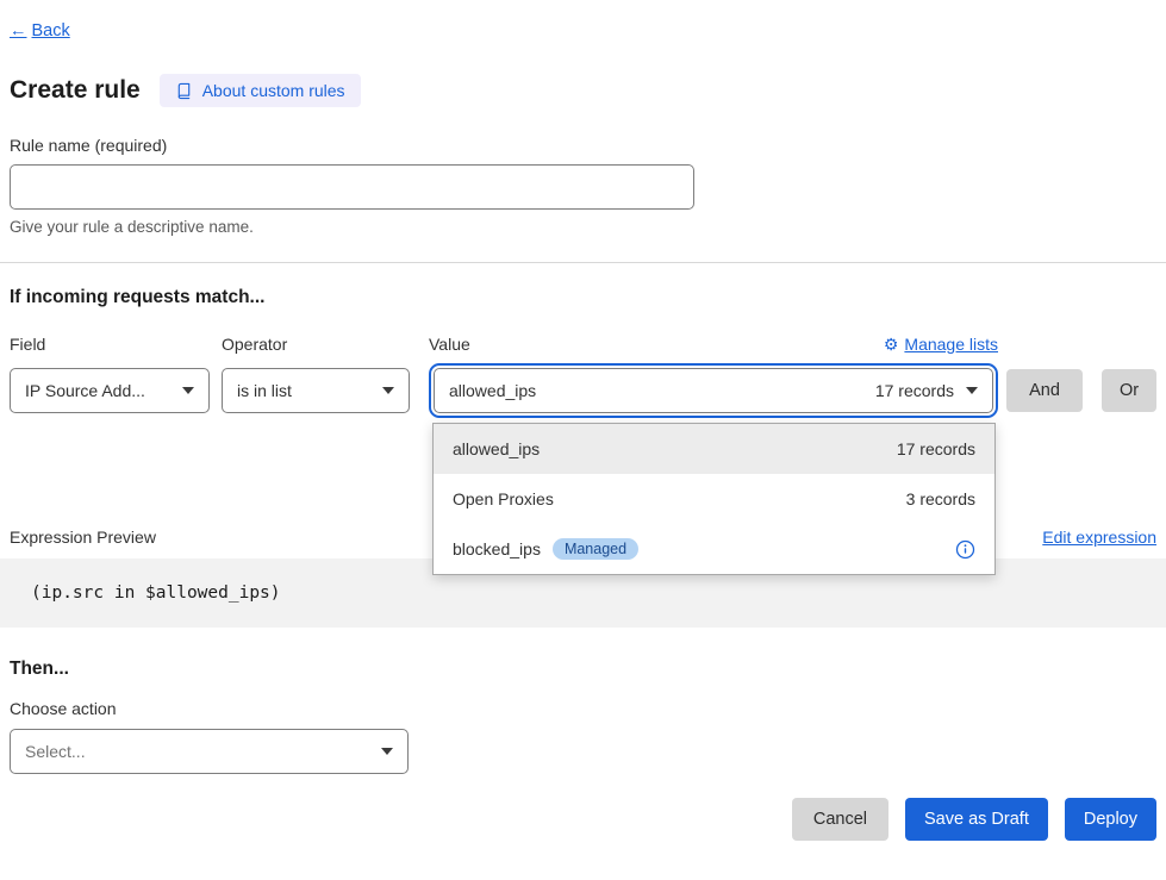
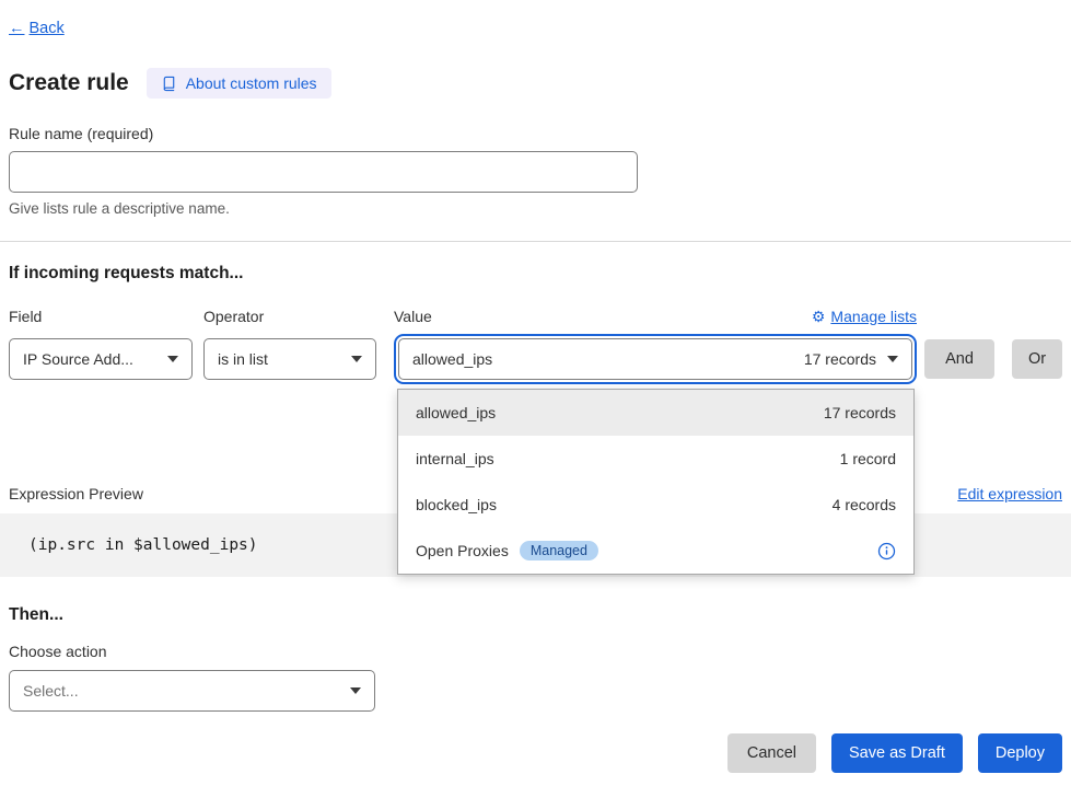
  ←
  Back
  Create rule
  About custom rules
  Rule name (required)
- Give your rule a descriptive name.
+ Give lists rule a descriptive name.
  If incoming requests match...
  Field
  Operator
  Value
  ⚙
  Manage lists
  IP Source Add...
  is in list
  allowed_ips
  17 records
  allowed_ips
  17 records
+ internal_ips
+ 1 record
- Open Proxies
+ blocked_ips
- 3 records
+ 4 records
- blocked_ips
+ Open Proxies
  Managed
  And
  Or
  Expression Preview
  Edit expression
  (ip.src in $allowed_ips)
  Then...
  Choose action
  Select...
  Cancel
  Save as Draft
  Deploy
